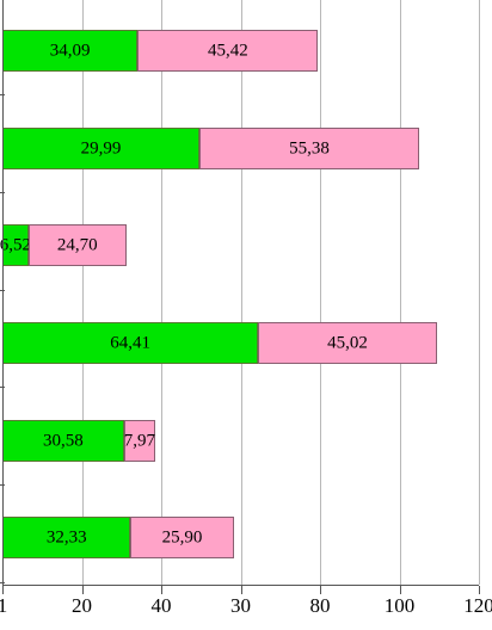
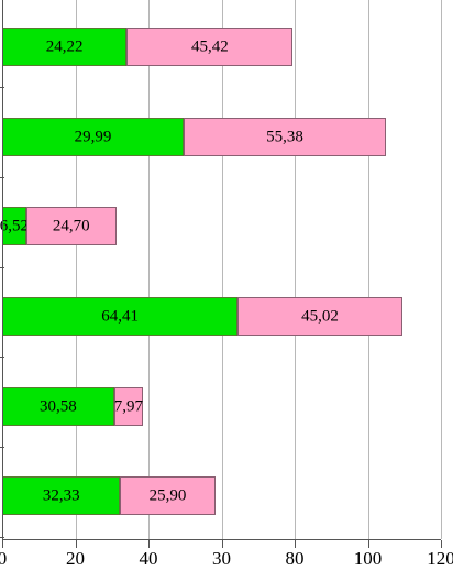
- 34,09
+ 24,22
  45,42
  29,99
  55,38
  6,52
  24,70
  64,41
  45,02
  30,58
  7,97
  32,33
  25,90
- 1
+ 0
  20
  40
  30
  80
  100
  120
